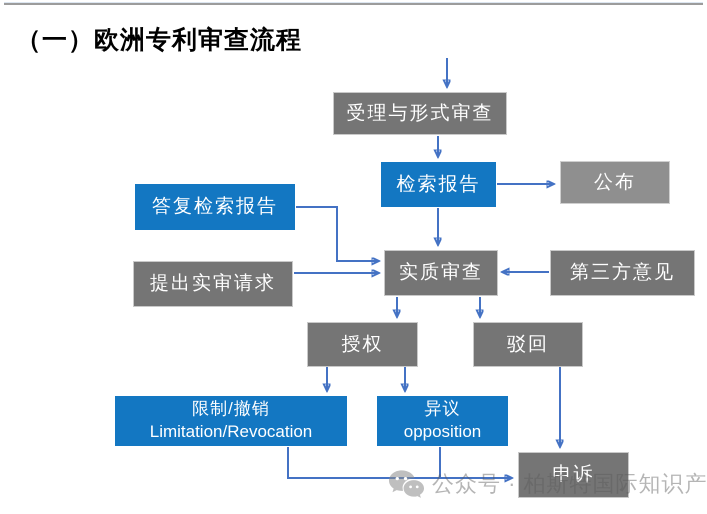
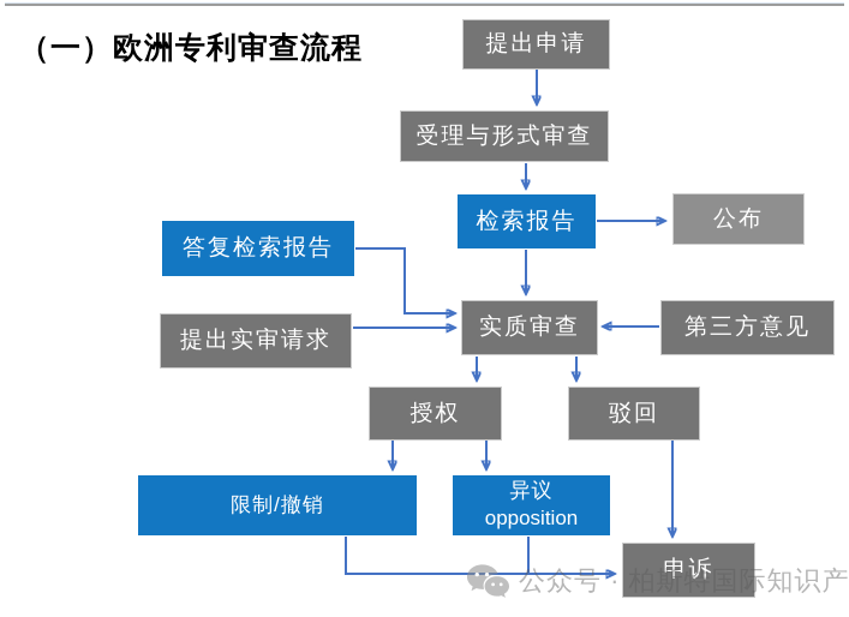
  （一）欧洲专利审查流程
+ 提出申请
  受理与形式审查
  检索报告
  公布
  答复检索报告
  提出实审请求
  实质审查
  第三方意见
  授权
  驳回
  限制/撤销
- Limitation/Revocation
  异议
  opposition
  申诉
  公众号 · 柏斯特国际知识产
